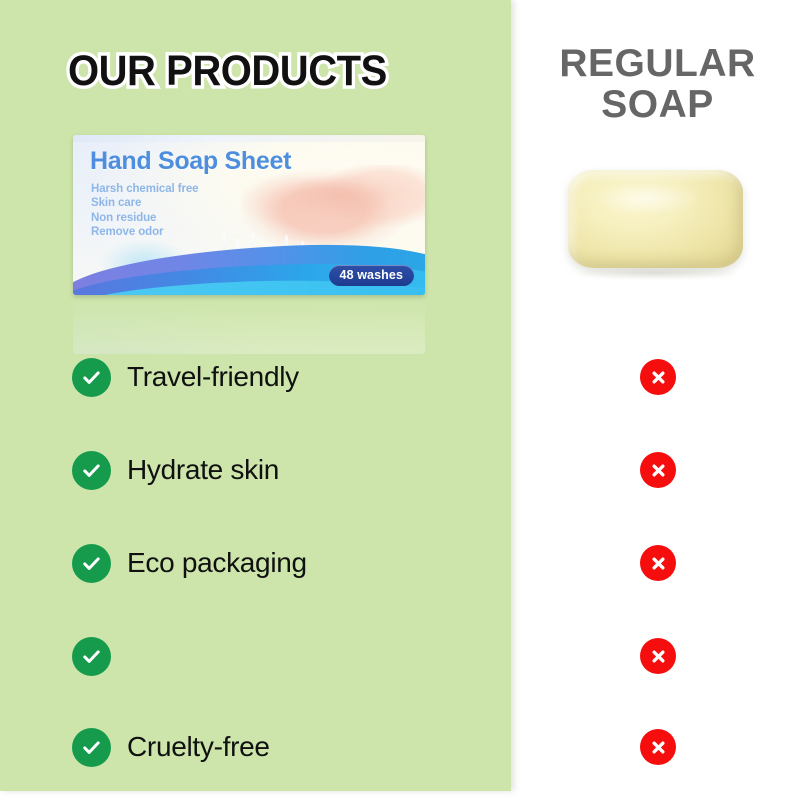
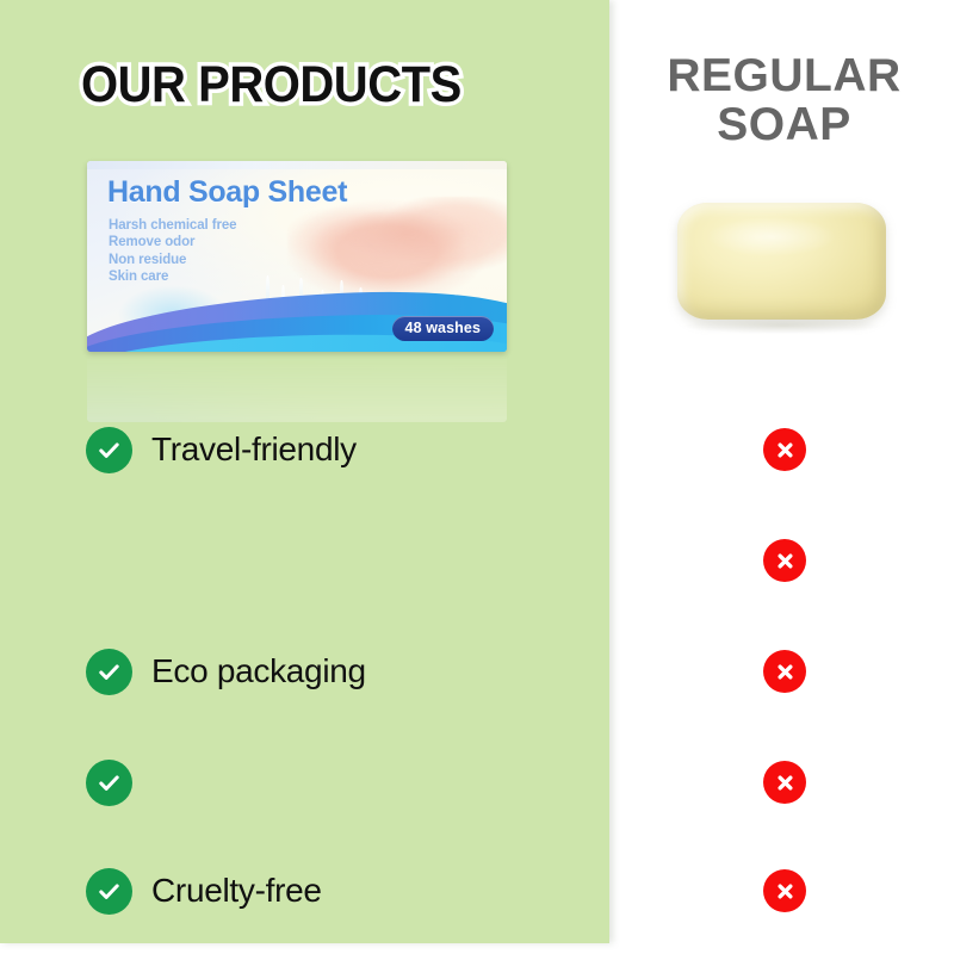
  OUR PRODUCTS
  REGULAR
  SOAP
  Hand Soap Sheet
  Harsh chemical free
- Skin care
+ Remove odor
  Non residue
- Remove odor
+ Skin care
  48 washes
  Travel-friendly
- Hydrate skin
  Eco packaging
  Cruelty-free
